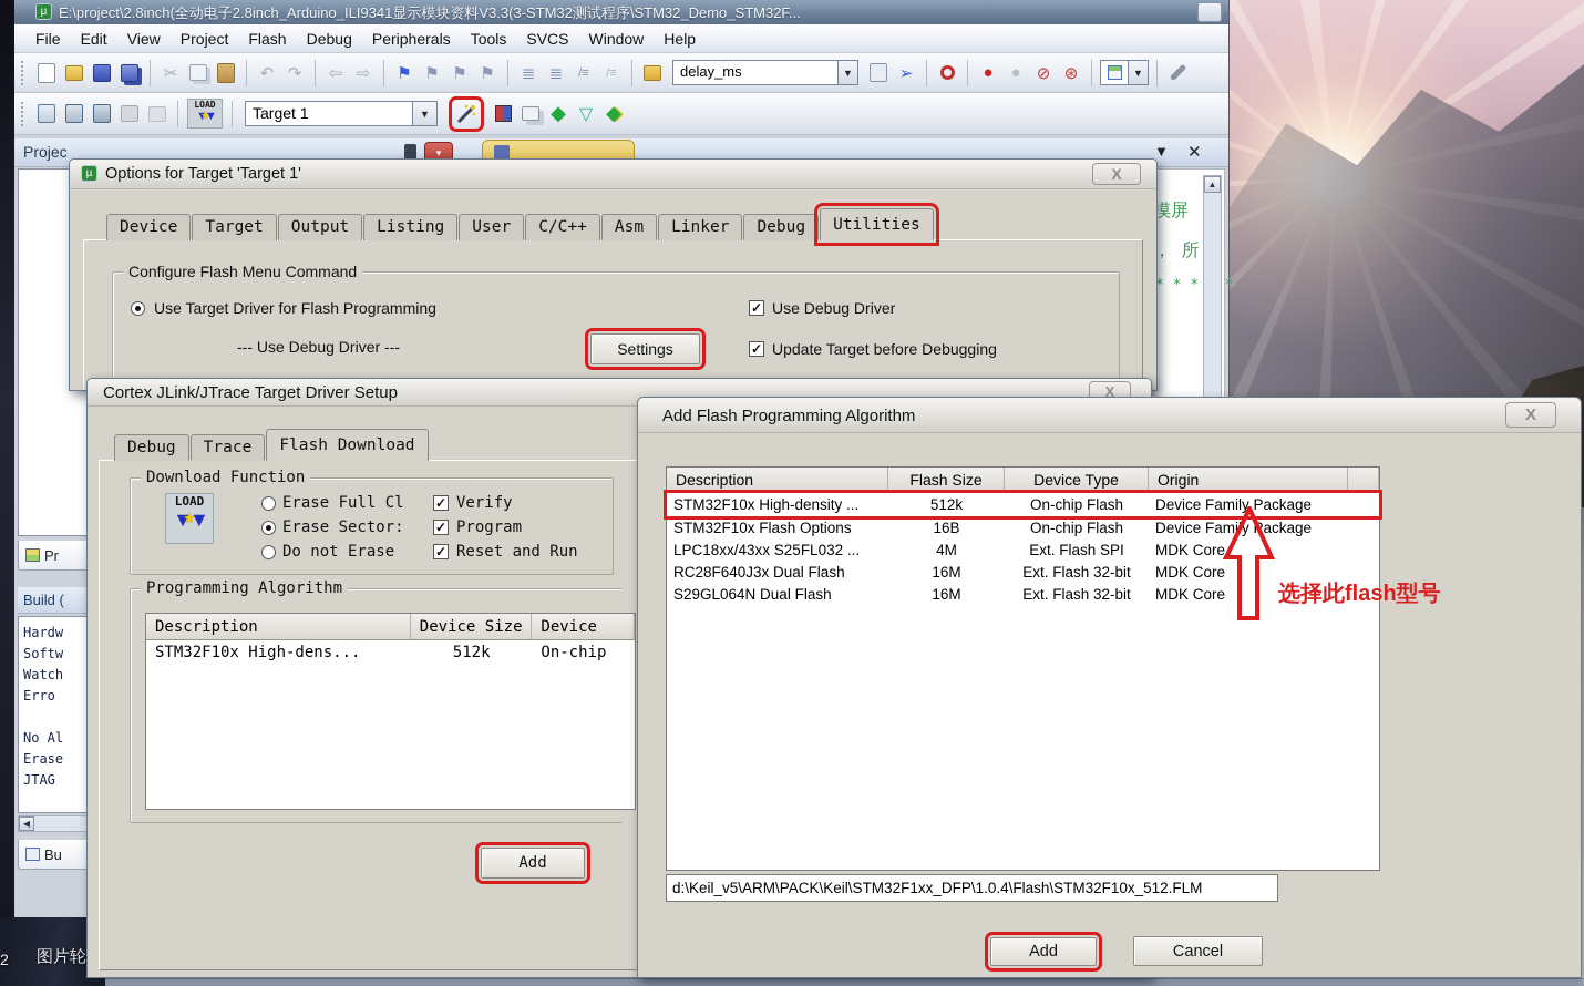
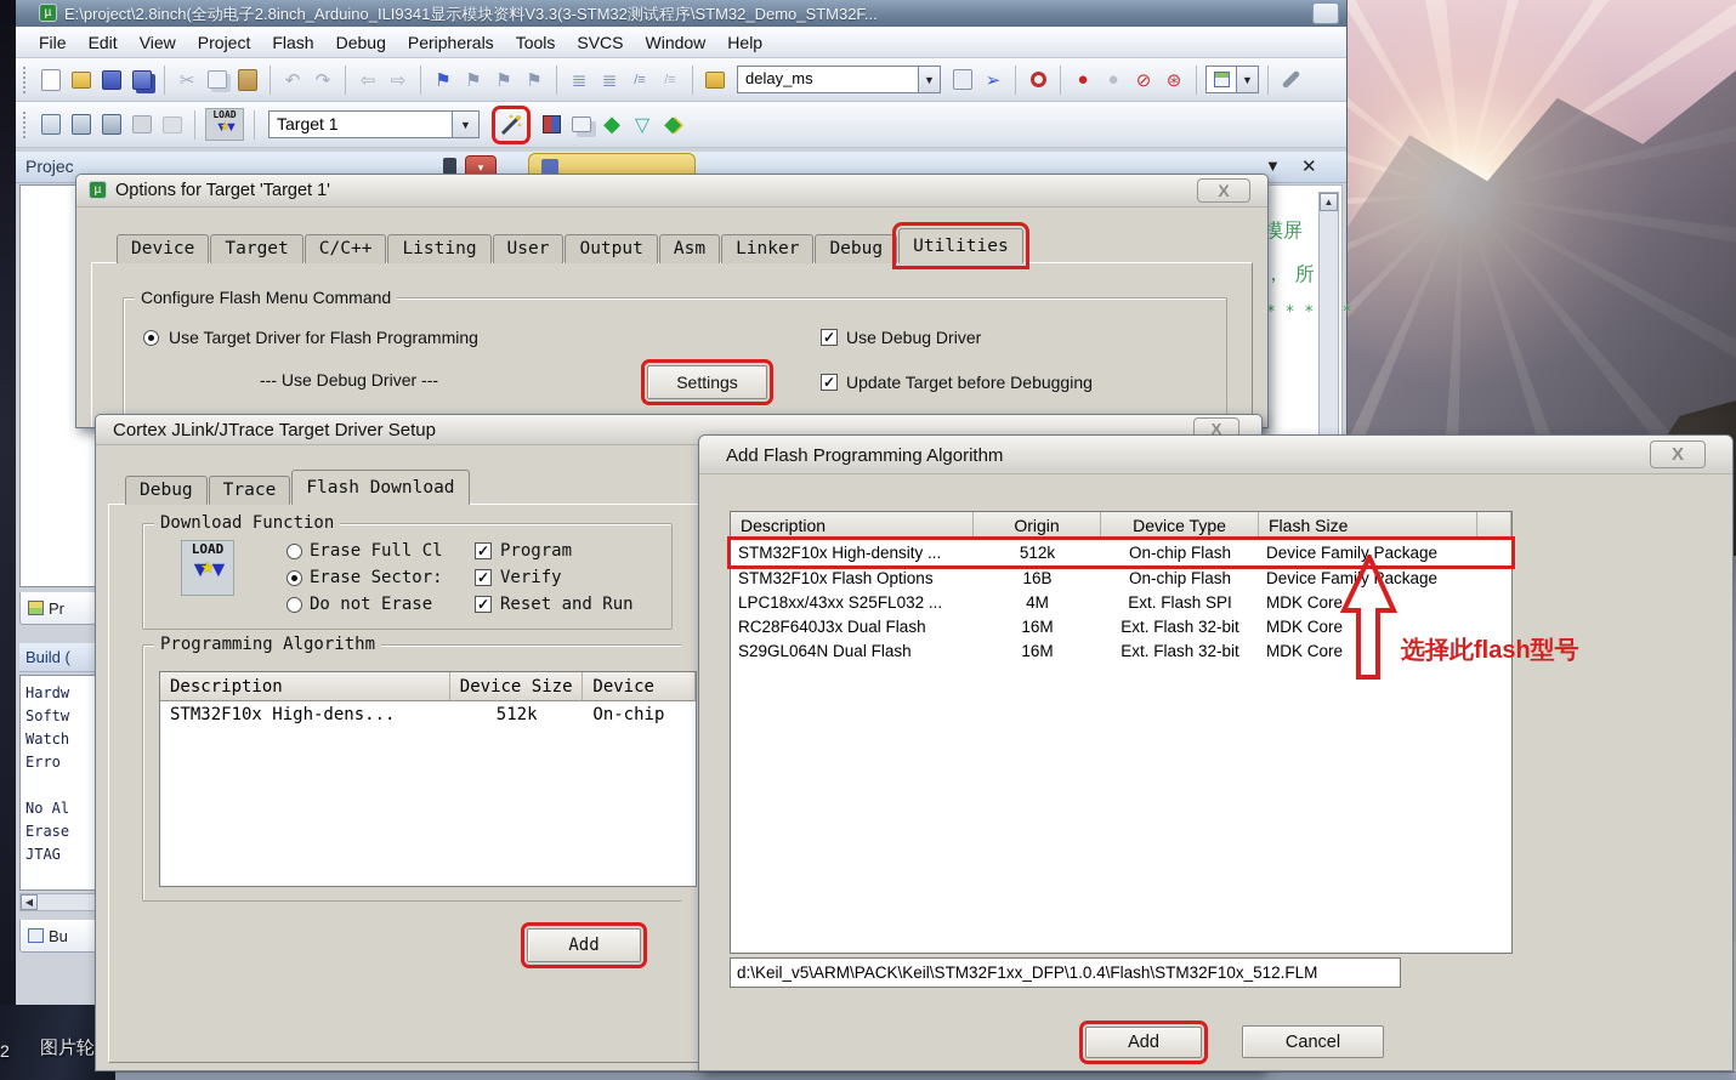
  图片轮
  2
  µ
  E:\project\2.8inch(全动电子2.8inch_Arduino_ILI9341显示模块资料V3.3(3-STM32测试程序\STM32_Demo_STM32F...
  File
  Edit
  View
  Project
  Flash
  Debug
  Peripherals
  Tools
  SVCS
  Window
  Help
  ✂
  ↶
  ↷
  ⇦
  ⇨
  ⚑
  ⚑
  ⚑
  ⚑
  ≣
  ≣
  /≡
  /≡
  delay_ms
  ▼
  ➢
  ●
  ●
  ⊘
  ⊛
  ▼
  LOAD
  ▼▼
  ★
  Target 1
  ▼
  ◆
  ▽
  ◆
  Projec
  ▼
  ✕
  ▾
  摸屏
  ， 所
  * * * *
  ▲
  Pr
  Build (
  Hardw
  Softw
  Watch
  Erro
  No Al
  Erase
  JTAG
  ◀
  Bu
  µ
  Options for Target 'Target 1'
  X
  Device
  Target
- Output
+ C/C++
  Listing
  User
- C/C++
+ Output
  Asm
  Linker
  Debug
  Utilities
  Configure Flash Menu Command
  Use Target Driver for Flash Programming
  ✓
  Use Debug Driver
  --- Use Debug Driver ---
  Settings
  ✓
  Update Target before Debugging
  Cortex JLink/JTrace Target Driver Setup
  X
  Debug
  Trace
  Flash Download
  Download Function
  LOAD
  ▼▼
  ★
  Erase Full Cl
  Erase Sector:
  Do not Erase
  ✓
- Verify
+ Program
  ✓
- Program
+ Verify
  ✓
  Reset and Run
  Programming Algorithm
  Description
  Device Size
  Device
  STM32F10x High-dens...
  512k
  On-chip
  Add
  Add Flash Programming Algorithm
  X
  Description
- Flash Size
+ Origin
  Device Type
- Origin
+ Flash Size
  STM32F10x High-density ...
  512k
  On-chip Flash
  Device Family Package
  STM32F10x Flash Options
  16B
  On-chip Flash
  Device Famiyackage
  LPC18xx/43xx S25FL032 ...
  4M
  Ext. Flash SPI
  MDK Core
  RC28F640J3x Dual Flash
  16M
  Ext. Flash 32-bit
  MDK Core
  S29GL064N Dual Flash
  16M
  Ext. Flash 32-bit
  MDK Core
  选择此flash型号
  d:\Keil_v5\ARM\PACK\Keil\STM32F1xx_DFP\1.0.4\Flash\STM32F10x_512.FLM
  Add
  Cancel
